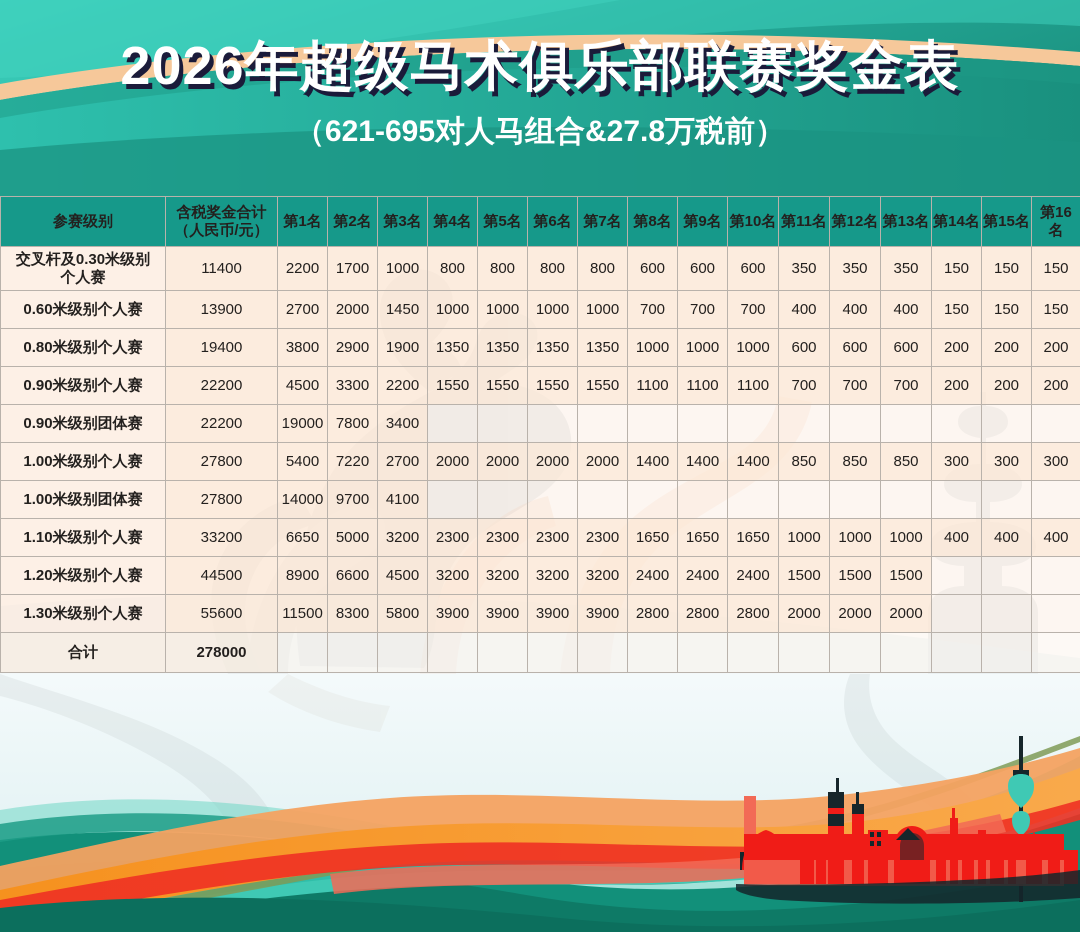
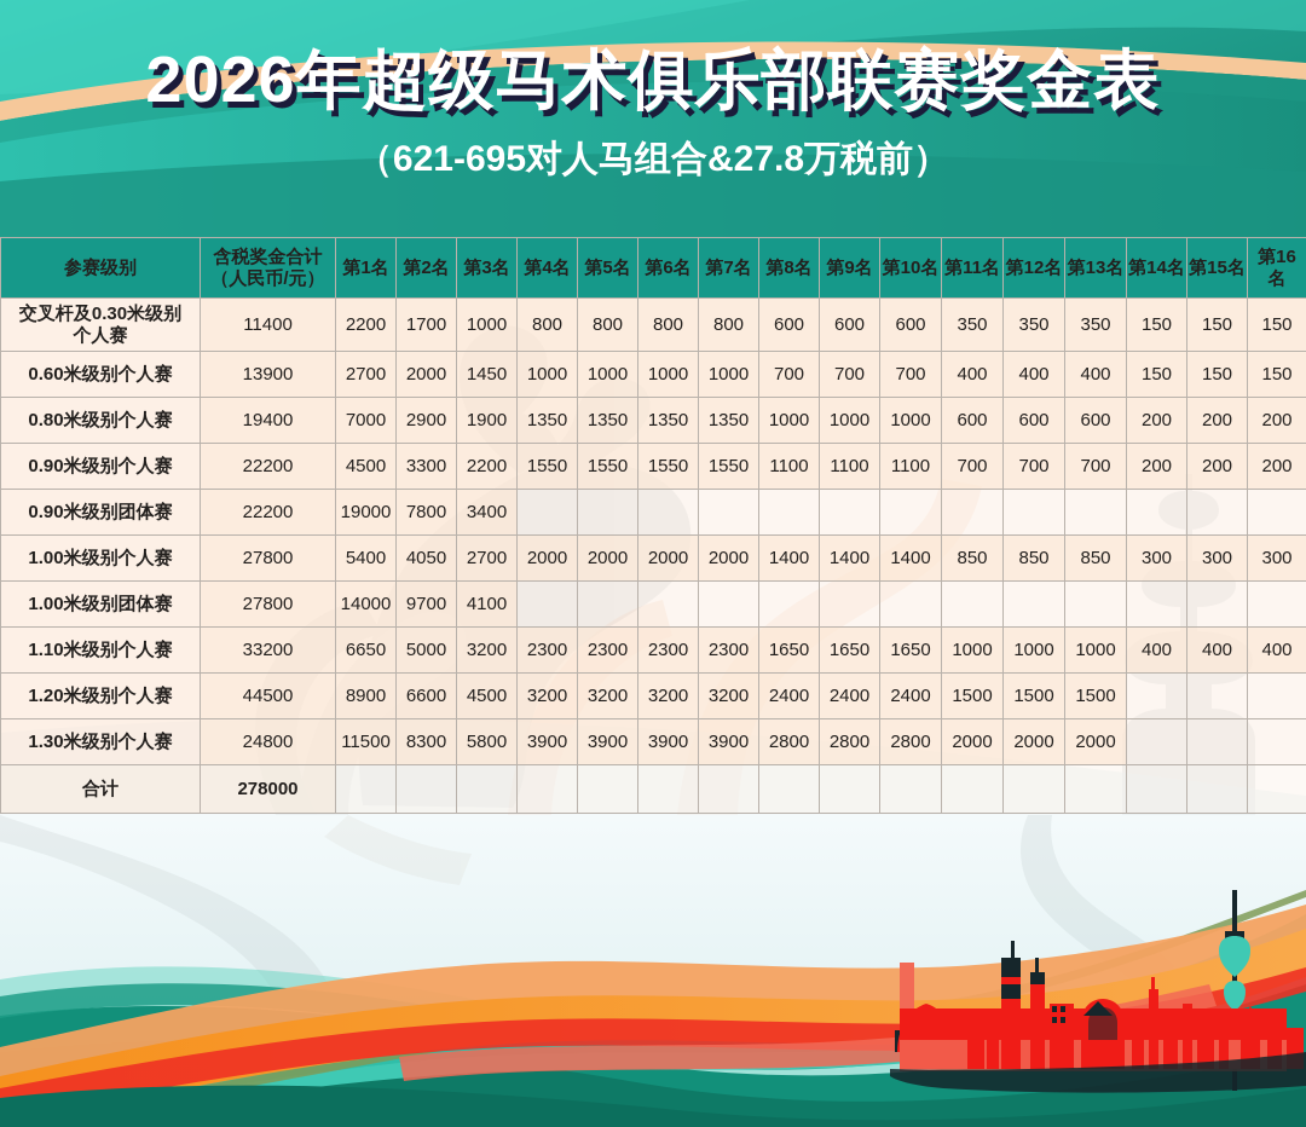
  2026年超级马术俱乐部联赛奖金表
  （621-695对人马组合&27.8万税前）
  参赛级别	含税奖金合计 （人民币/元）	第1名	第2名	第3名	第4名	第5名	第6名	第7名	第8名	第9名	第10名	第11名	第12名	第13名	第14名	第15名	第16名
  交叉杆及0.30米级别个人赛	11400	2200	1700	1000	800	800	800	800	600	600	600	350	350	350	150	150	150
  0.60米级别个人赛	13900	2700	2000	1450	1000	1000	1000	1000	700	700	700	400	400	400	150	150	150
- 0.80米级别个人赛	19400	3800	2900	1900	1350	1350	1350	1350	1000	1000	1000	600	600	600	200	200	200
+ 0.80米级别个人赛	19400	7000	2900	1900	1350	1350	1350	1350	1000	1000	1000	600	600	600	200	200	200
  0.90米级别个人赛	22200	4500	3300	2200	1550	1550	1550	1550	1100	1100	1100	700	700	700	200	200	200
  0.90米级别团体赛	22200	19000	7800	3400
- 1.00米级别个人赛	27800	5400	7220	2700	2000	2000	2000	2000	1400	1400	1400	850	850	850	300	300	300
+ 1.00米级别个人赛	27800	5400	4050	2700	2000	2000	2000	2000	1400	1400	1400	850	850	850	300	300	300
  1.00米级别团体赛	27800	14000	9700	4100
  1.10米级别个人赛	33200	6650	5000	3200	2300	2300	2300	2300	1650	1650	1650	1000	1000	1000	400	400	400
  1.20米级别个人赛	44500	8900	6600	4500	3200	3200	3200	3200	2400	2400	2400	1500	1500	1500
- 1.30米级别个人赛	55600	11500	8300	5800	3900	3900	3900	3900	2800	2800	2800	2000	2000	2000
+ 1.30米级别个人赛	24800	11500	8300	5800	3900	3900	3900	3900	2800	2800	2800	2000	2000	2000
  合计	278000
